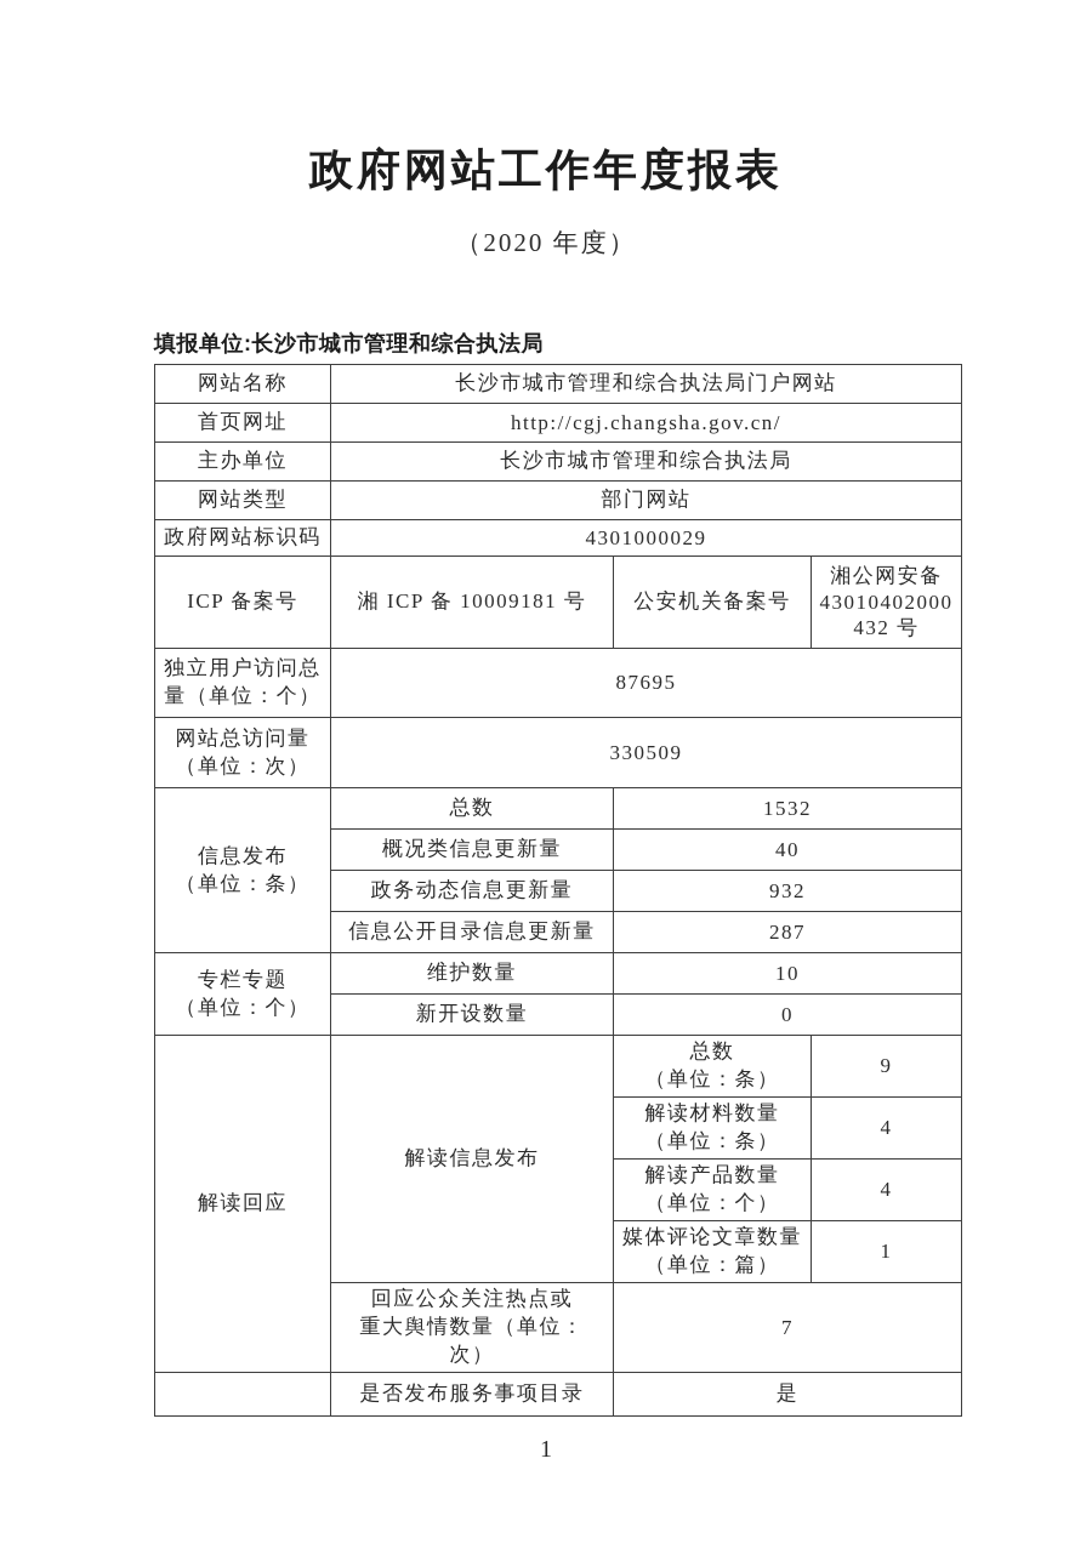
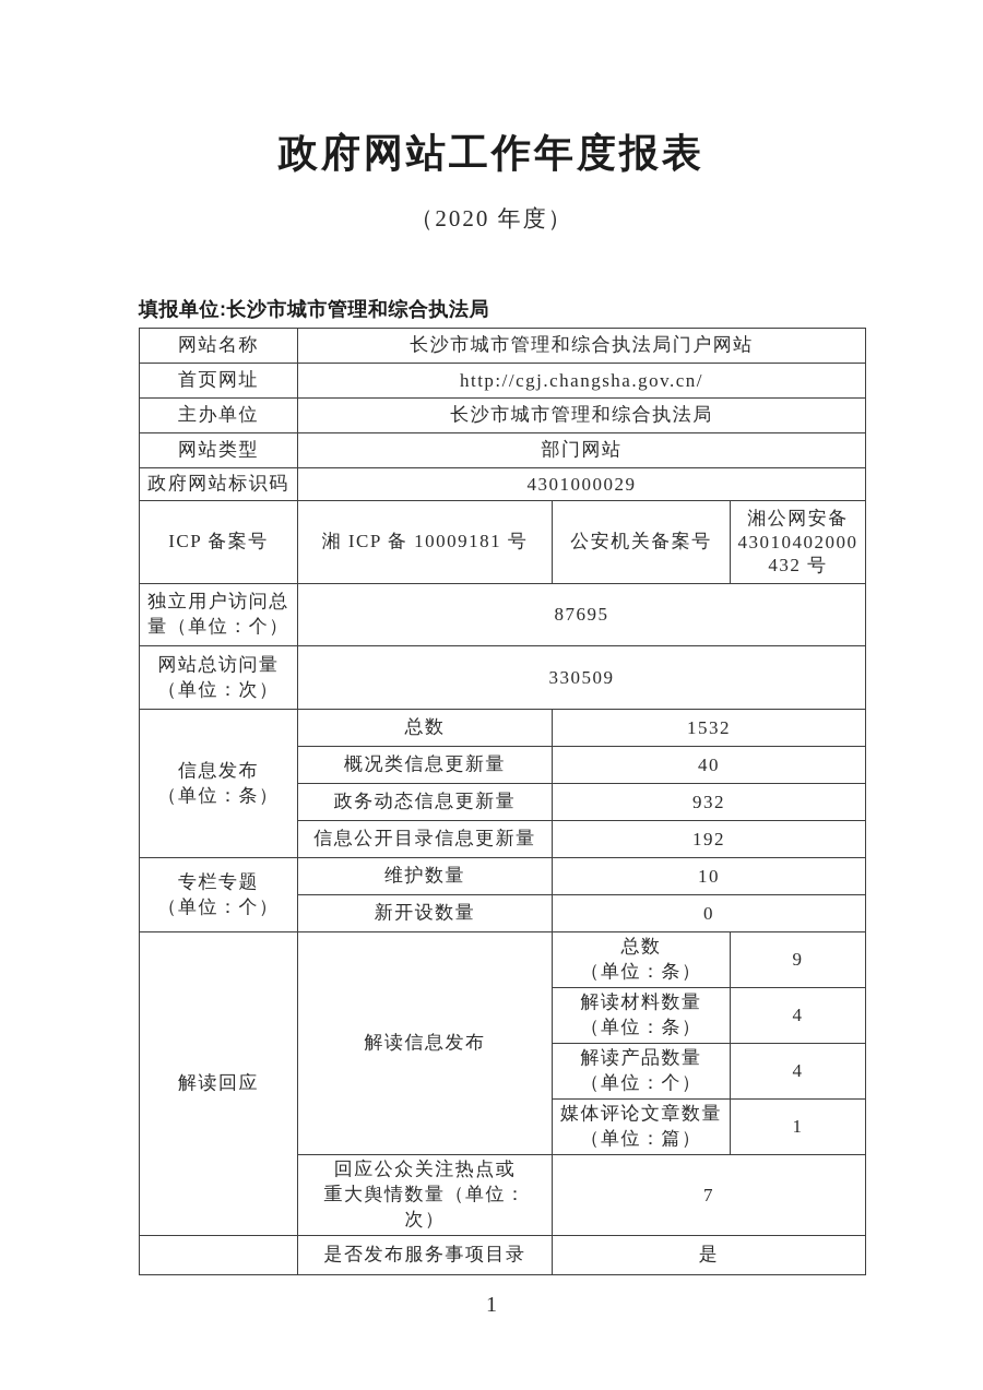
  政府网站工作年度报表
  （2020 年度）
  填报单位:长沙市城市管理和综合执法局
  网站名称	长沙市城市管理和综合执法局门户网站
  首页网址	http://cgj.changsha.gov.cn/
  主办单位	长沙市城市管理和综合执法局
  网站类型	部门网站
  政府网站标识码	4301000029
  ICP 备案号	湘 ICP 备 10009181 号	公安机关备案号	湘公网安备 43010402000 432 号
  独立用户访问总 量（单位：个）	87695
  网站总访问量 （单位：次）	330509
  信息发布 （单位：条）	总数	1532
  概况类信息更新量	40
  政务动态信息更新量	932
- 信息公开目录信息更新量	287
+ 信息公开目录信息更新量	192
  专栏专题 （单位：个）	维护数量	10
  新开设数量	0
  解读回应	解读信息发布	总数 （单位：条）	9
  解读材料数量 （单位：条）	4
  解读产品数量 （单位：个）	4
  媒体评论文章数量 （单位：篇）	1
  回应公众关注热点或 重大舆情数量（单位： 次）	7
  	是否发布服务事项目录	是
  1
